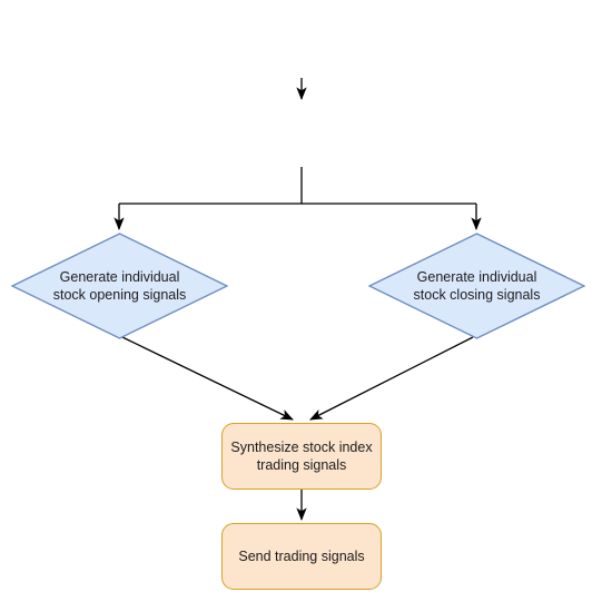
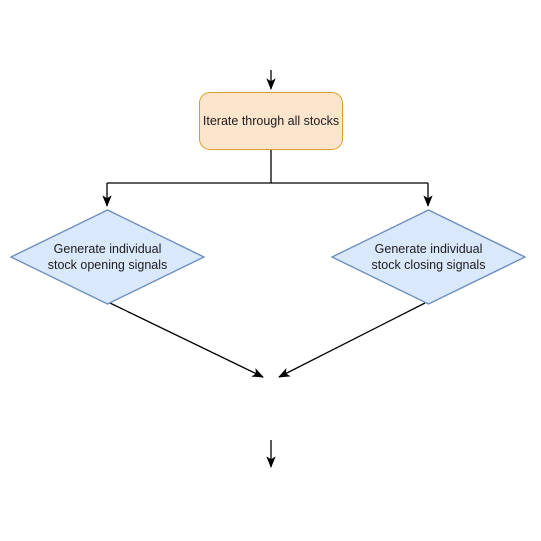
+ Iterate through all stocks
  Generate individual
  stock opening signals
  Generate individual
  stock closing signals
- Synthesize stock index
- trading signals
- Send trading signals
